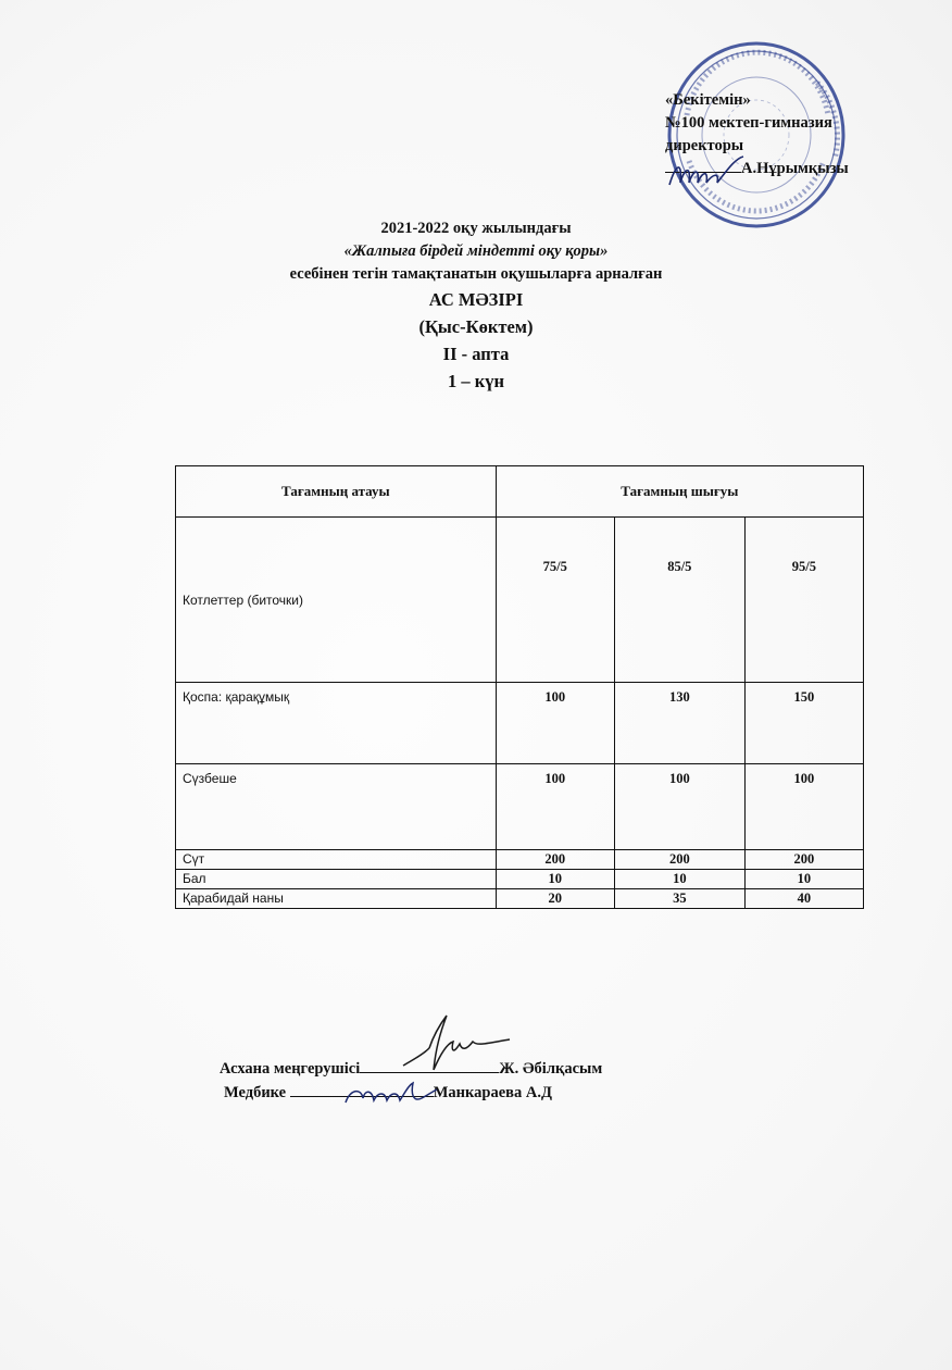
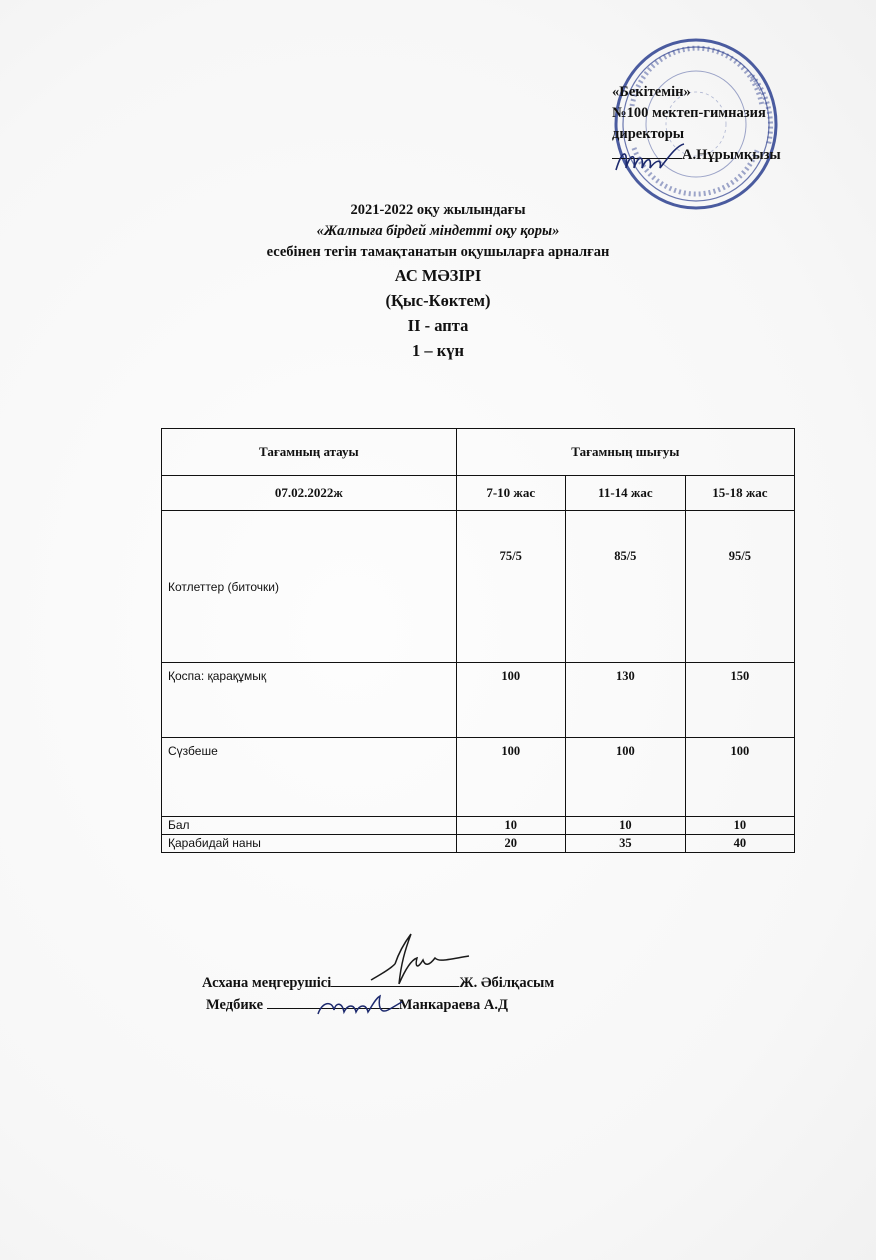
  «Бекітемін»
  №100 мектеп-гимназия
  директоры
  А.Нұрымқызы
  2021-2022 оқу жылындағы
  «Жалпыға бірдей міндетті оқу қоры»
  есебінен тегін тамақтанатын оқушыларға арналған
  АС МӘЗІРІ
  (Қыс-Көктем)
  ІІ - апта
  1 – күн
  Тағамның атауы	Тағамның шығуы
+ 07.02.2022ж	7-10 жас	11-14 жас	15-18 жас
  Котлеттер (биточки)	75/5	85/5	95/5
  Қоспа: қарақұмық	100	130	150
  Сүзбеше	100	100	100
- Сүт	200	200	200
  Бал	10	10	10
  Қарабидай наны	20	35	40
  Асхана меңгерушісі Ж. Әбілқасым
  Медбике Манкараева А.Д
